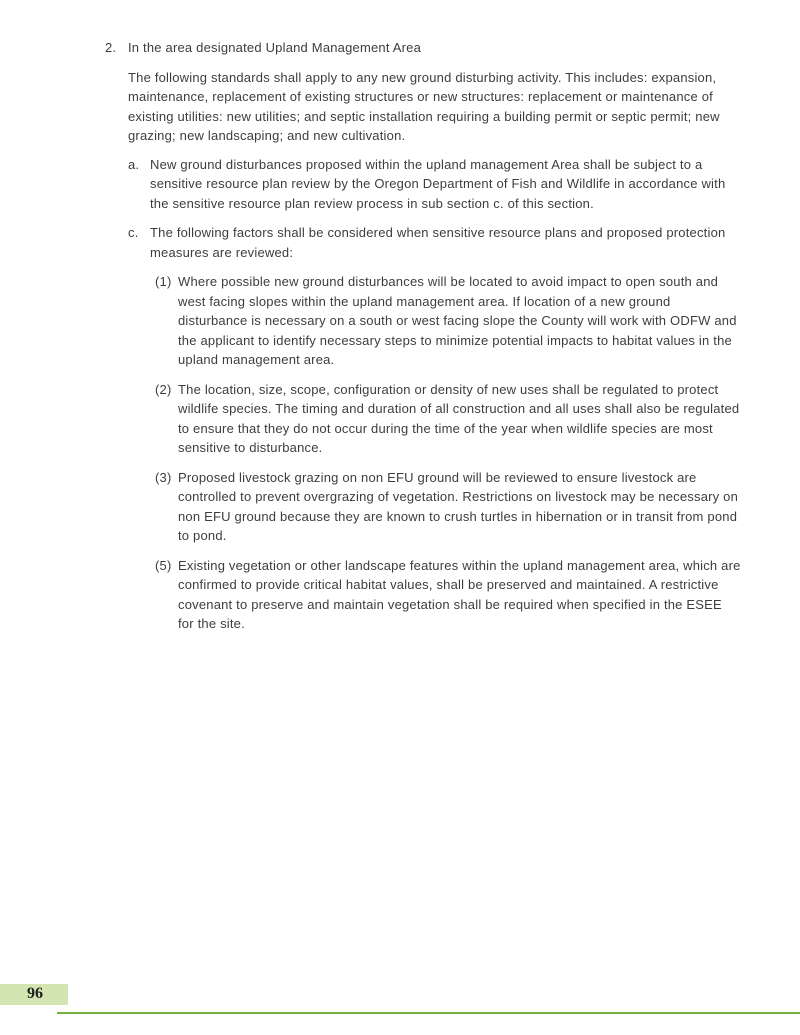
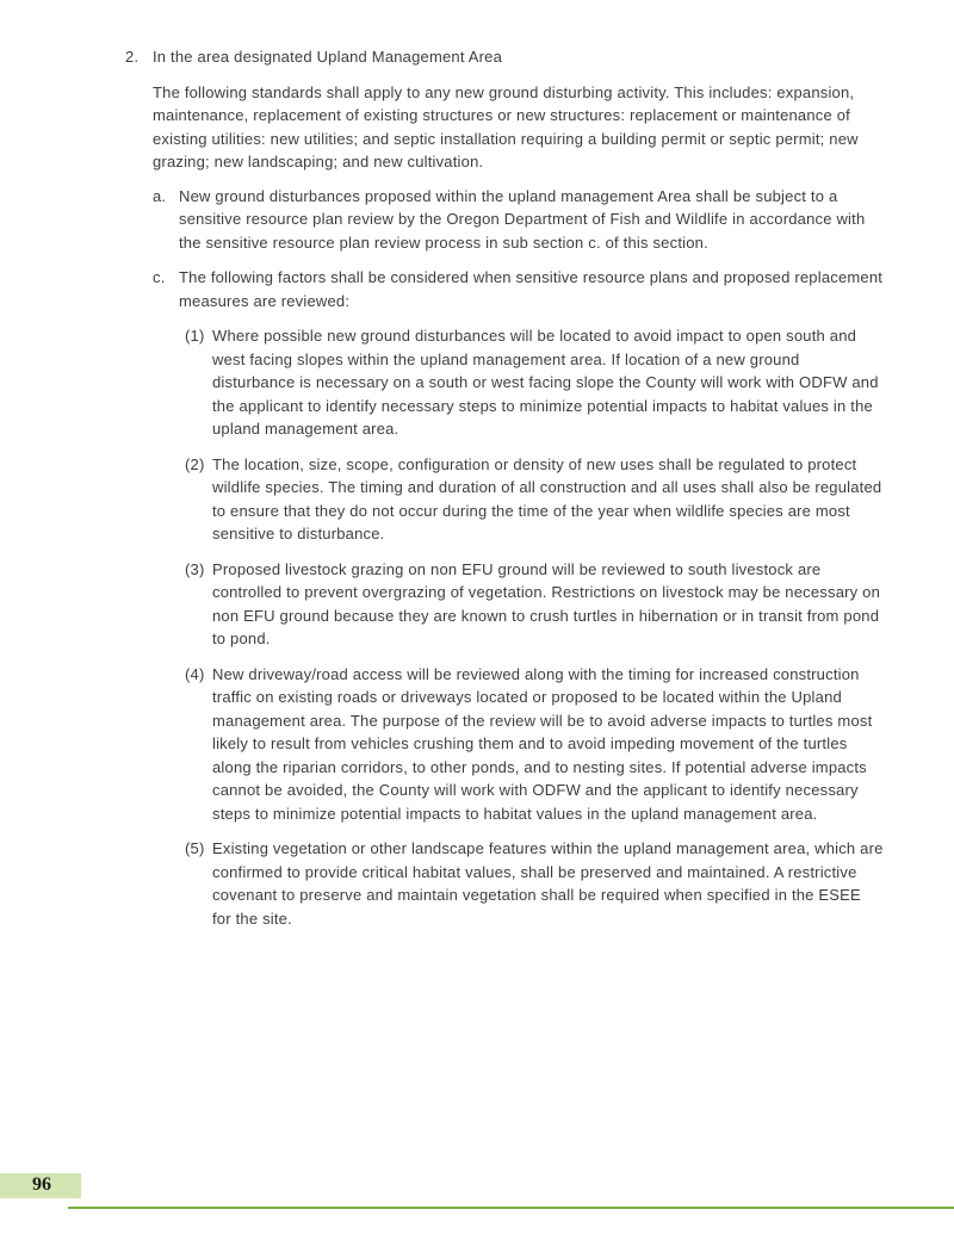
  2.
  In the area designated Upland Management Area
  The following standards shall apply to any new ground disturbing activity. This includes: expansion, maintenance, replacement of existing structures or new structures: replacement or maintenance of existing utilities: new utilities; and septic installation requiring a building permit or septic permit; new grazing; new landscaping; and new cultivation.
  a.
  New ground disturbances proposed within the upland management Area shall be subject to a sensitive resource plan review by the Oregon Department of Fish and Wildlife in accordance with the sensitive resource plan review process in sub section c. of this section.
  c.
- The following factors shall be considered when sensitive resource plans and proposed protection measures are reviewed:
+ The following factors shall be considered when sensitive resource plans and proposed replacement measures are reviewed:
  (1)
  Where possible new ground disturbances will be located to avoid impact to open south and west facing slopes within the upland management area. If location of a new ground disturbance is necessary on a south or west facing slope the County will work with ODFW and the applicant to identify necessary steps to minimize potential impacts to habitat values in the upland management area.
  (2)
  The location, size, scope, configuration or density of new uses shall be regulated to protect wildlife species. The timing and duration of all construction and all uses shall also be regulated to ensure that they do not occur during the time of the year when wildlife species are most sensitive to disturbance.
  (3)
- Proposed livestock grazing on non EFU ground will be reviewed to ensure livestock are controlled to prevent overgrazing of vegetation. Restrictions on livestock may be necessary on non EFU ground because they are known to crush turtles in hibernation or in transit from pond to pond.
+ Proposed livestock grazing on non EFU ground will be reviewed to south livestock are controlled to prevent overgrazing of vegetation. Restrictions on livestock may be necessary on non EFU ground because they are known to crush turtles in hibernation or in transit from pond to pond.
+ (4)
+ New driveway/road access will be reviewed along with the timing for increased construction traffic on existing roads or driveways located or proposed to be located within the Upland management area. The purpose of the review will be to avoid adverse impacts to turtles most likely to result from vehicles crushing them and to avoid impeding movement of the turtles along the riparian corridors, to other ponds, and to nesting sites. If potential adverse impacts cannot be avoided, the County will work with ODFW and the applicant to identify necessary steps to minimize potential impacts to habitat values in the upland management area.
  (5)
  Existing vegetation or other landscape features within the upland management area, which are confirmed to provide critical habitat values, shall be preserved and maintained. A restrictive covenant to preserve and maintain vegetation shall be required when specified in the ESEE for the site.
  96
